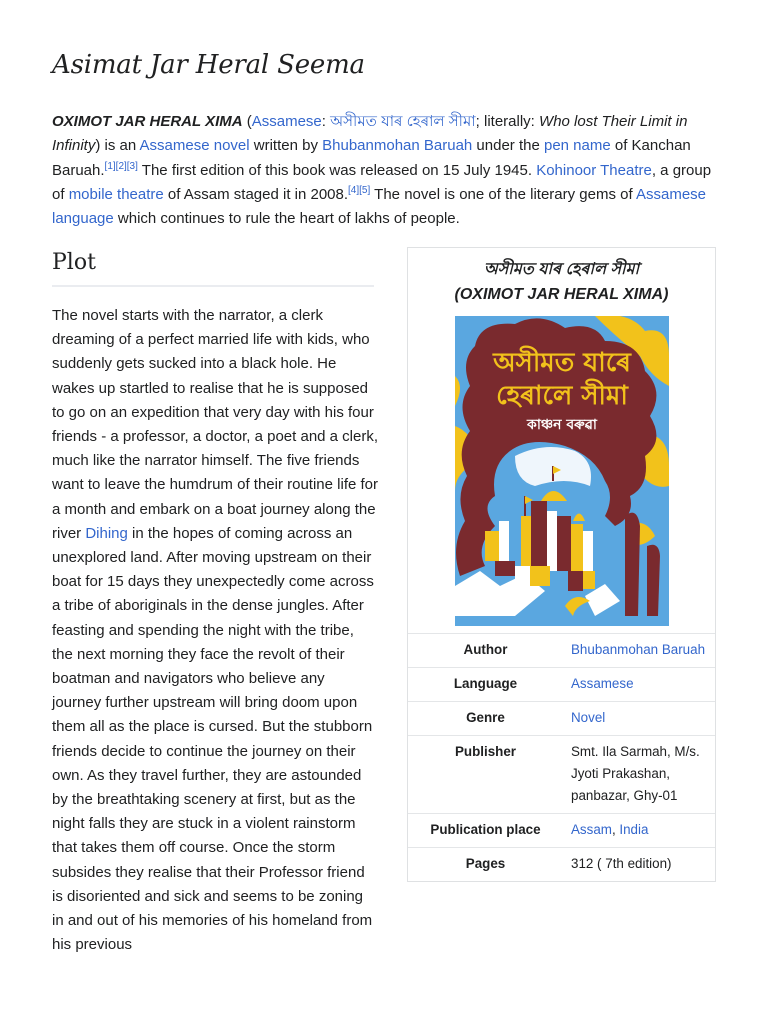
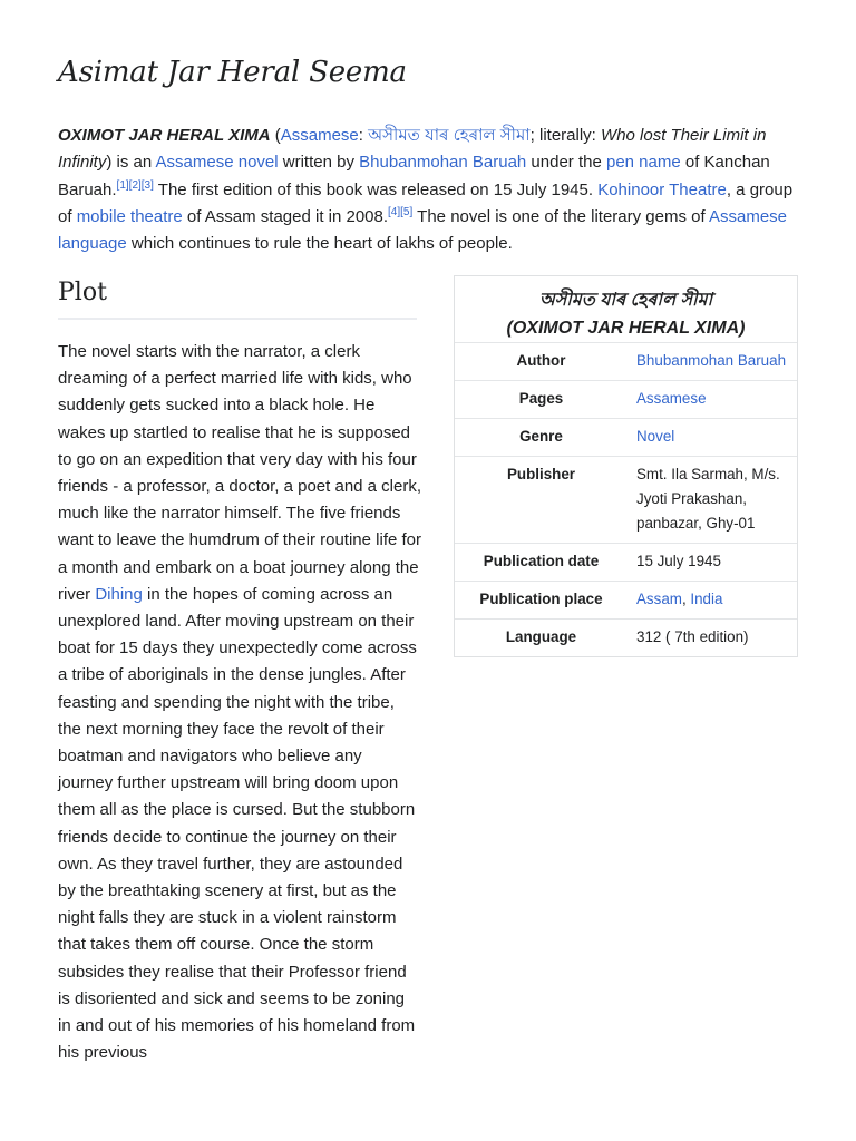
  Asimat Jar Heral Seema
  OXIMOT JAR HERAL XIMA (Assamese: অসীমত যাৰ হেৰাল সীমা; literally: Who lost Their Limit in Infinity) is an Assamese novel written by Bhubanmohan Baruah under the pen name of Kanchan Baruah.[1][2][3] The first edition of this book was released on 15 July 1945. Kohinoor Theatre, a group of mobile theatre of Assam staged it in 2008.[4][5] The novel is one of the literary gems of Assamese language which continues to rule the heart of lakhs of people.
  Plot
  The novel starts with the narrator, a clerk dreaming of a perfect married life with kids, who suddenly gets sucked into a black hole. He wakes up startled to realise that he is supposed to go on an expedition that very day with his four friends - a professor, a doctor, a poet and a clerk, much like the narrator himself. The five friends want to leave the humdrum of their routine life for a month and embark on a boat journey along the river Dihing in the hopes of coming across an unexplored land. After moving upstream on their boat for 15 days they unexpectedly come across a tribe of aboriginals in the dense jungles. After feasting and spending the night with the tribe, the next morning they face the revolt of their boatman and navigators who believe any journey further upstream will bring doom upon them all as the place is cursed. But the stubborn friends decide to continue the journey on their own. As they travel further, they are astounded by the breathtaking scenery at first, but as the night falls they are stuck in a violent rainstorm that takes them off course. Once the storm subsides they realise that their Professor friend is disoriented and sick and seems to be zoning in and out of his memories of his homeland from his previous
  অসীমত যাৰ হেৰাল সীমা
  (OXIMOT JAR HERAL XIMA)
- অসীমত যাৰে
- হেৰালে সীমা
- কাঞ্চন বৰুৱা
  Author
  Bhubanmohan Baruah
- Language
+ Pages
  Assamese
  Genre
  Novel
  Publisher
  Smt. Ila Sarmah, M/s. Jyoti Prakashan, panbazar, Ghy-01
+ Publication date
+ 15 July 1945
  Publication place
  Assam, India
- Pages
+ Language
  312 ( 7th edition)
